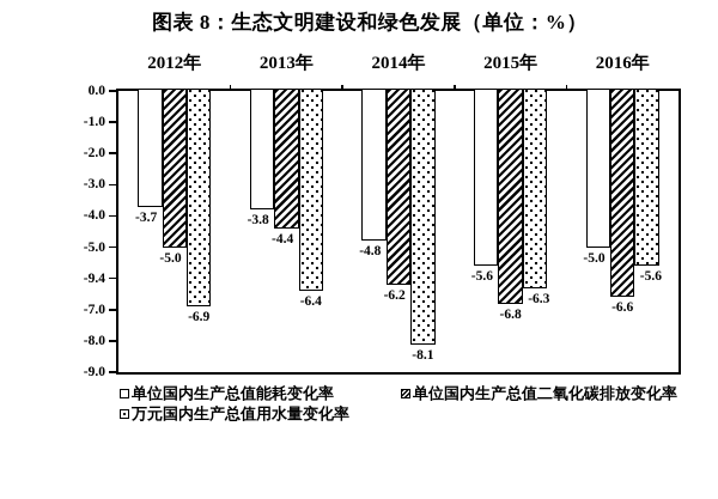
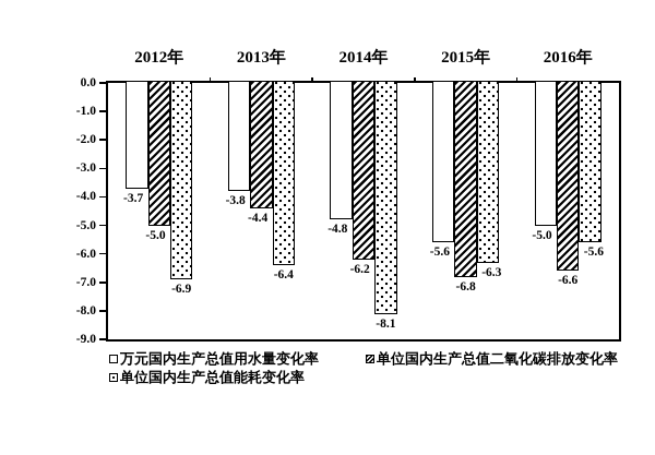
- 图表 8：生态文明建设和绿色发展（单位：%）
  2012年
  2013年
  2014年
  2015年
  2016年
  0.0
  -1.0
  -2.0
  -3.0
  -4.0
  -5.0
- -9.4
+ -6.0
  -7.0
  -8.0
  -9.0
  -3.7
  -5.0
  -6.9
  -3.8
  -4.4
  -6.4
  -4.8
  -6.2
  -8.1
  -5.6
  -6.8
  -6.3
  -5.0
  -6.6
  -5.6
- 单位国内生产总值能耗变化率
+ 万元国内生产总值用水量变化率
  单位国内生产总值二氧化碳排放变化率
- 万元国内生产总值用水量变化率
+ 单位国内生产总值能耗变化率
